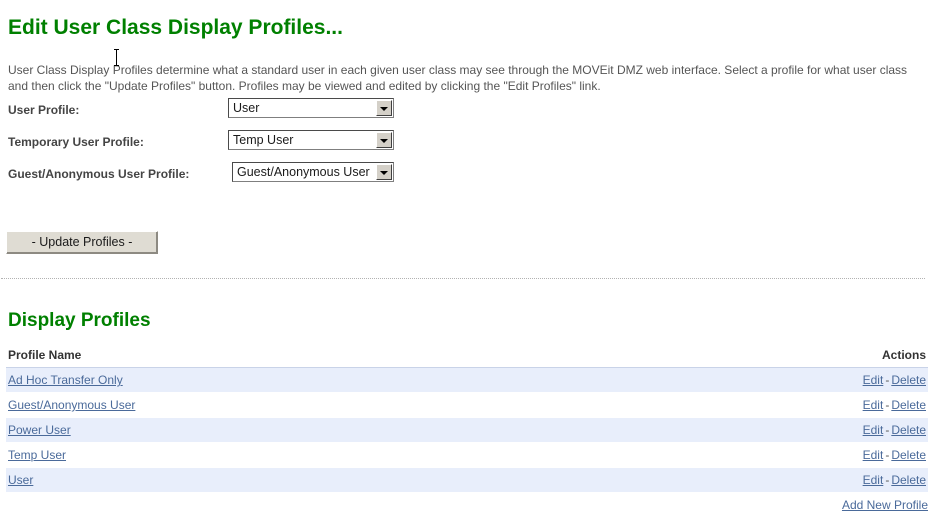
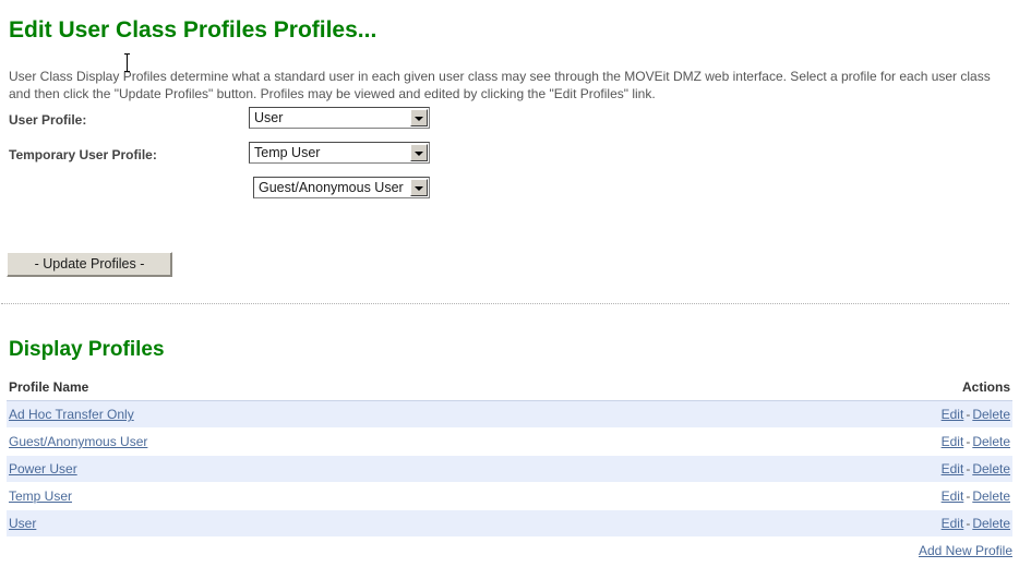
- Edit User Class Display Profiles...
+ Edit User Class Profiles Profiles...
- User Class Display Profiles determine what a standard user in each given user class may see through the MOVEit DMZ web interface. Select a profile for what user class and then click the "Update Profiles" button. Profiles may be viewed and edited by clicking the "Edit Profiles" link.
+ User Class Display Profiles determine what a standard user in each given user class may see through the MOVEit DMZ web interface. Select a profile for each user class and then click the "Update Profiles" button. Profiles may be viewed and edited by clicking the "Edit Profiles" link.
  User Profile:
  User
  Temporary User Profile:
  Temp User
- Guest/Anonymous User Profile:
  Guest/Anonymous User
  - Update Profiles -
  Display Profiles
  Profile Name	Actions
  Ad Hoc Transfer Only	Edit - Delete
  Guest/Anonymous User	Edit - Delete
  Power User	Edit - Delete
  Temp User	Edit - Delete
  User	Edit - Delete
  Add New Profile
